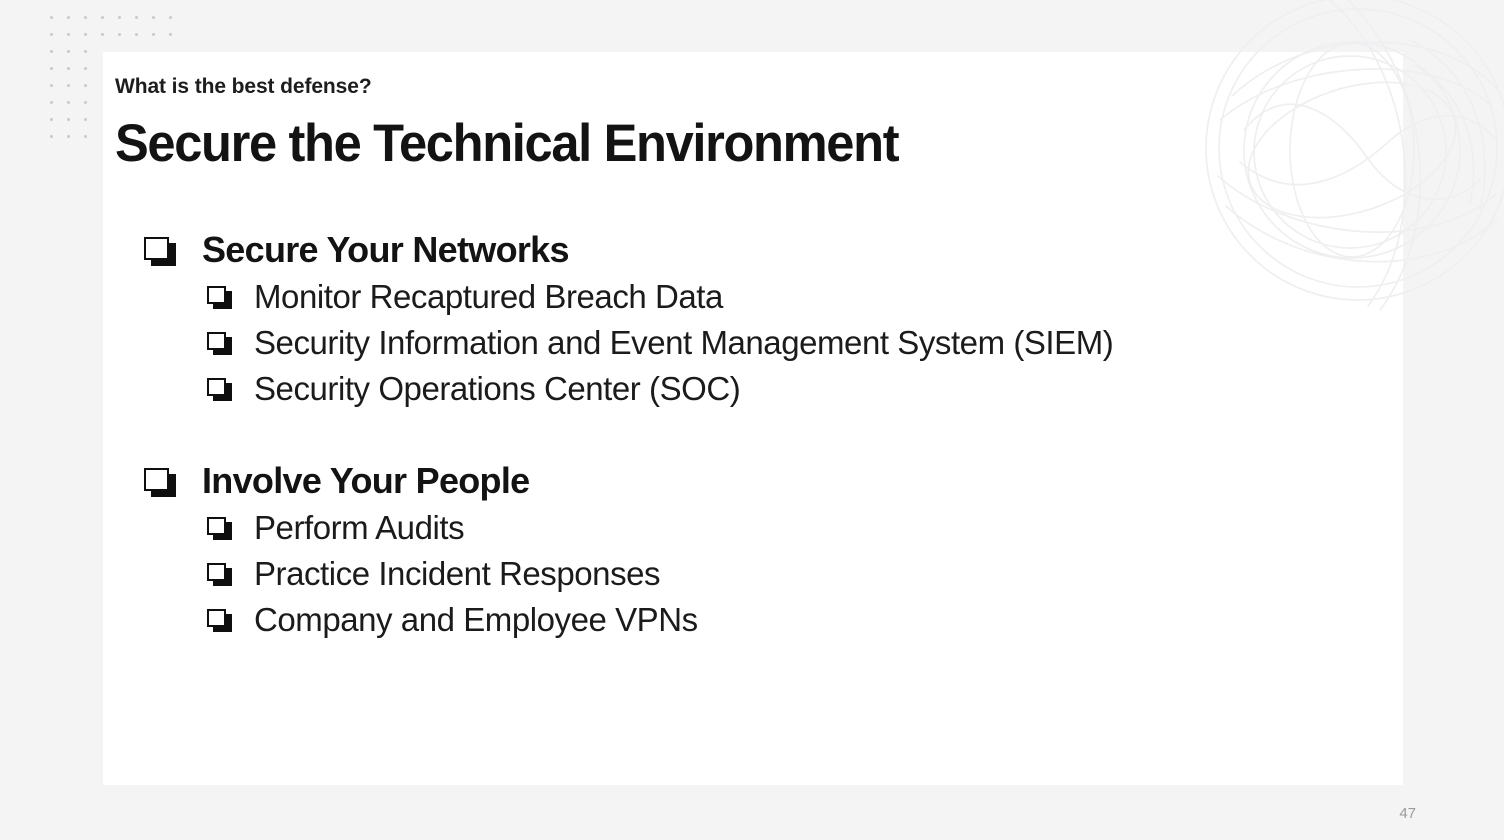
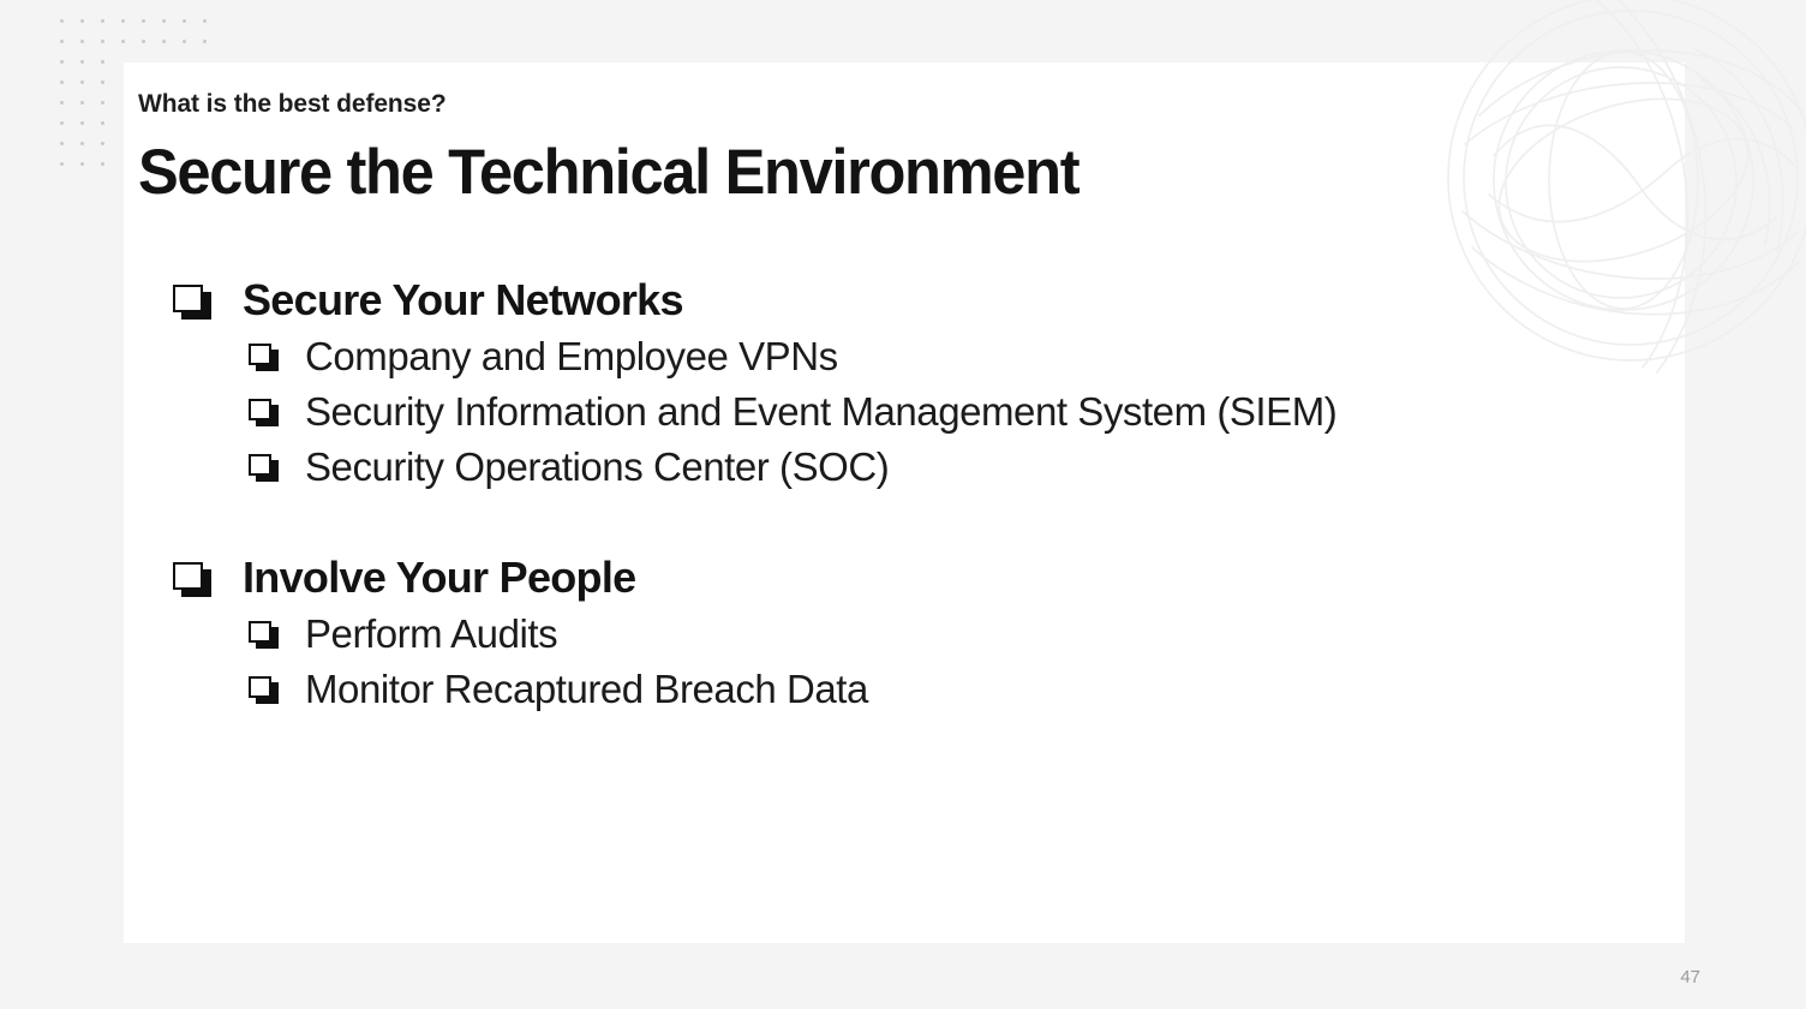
  What is the best defense?
  Secure the Technical Environment
  Secure Your Networks
- Monitor Recaptured Breach Data
+ Company and Employee VPNs
  Security Information and Event Management System (SIEM)
  Security Operations Center (SOC)
  Involve Your People
  Perform Audits
- Practice Incident Responses
- Company and Employee VPNs
+ Monitor Recaptured Breach Data
  47
